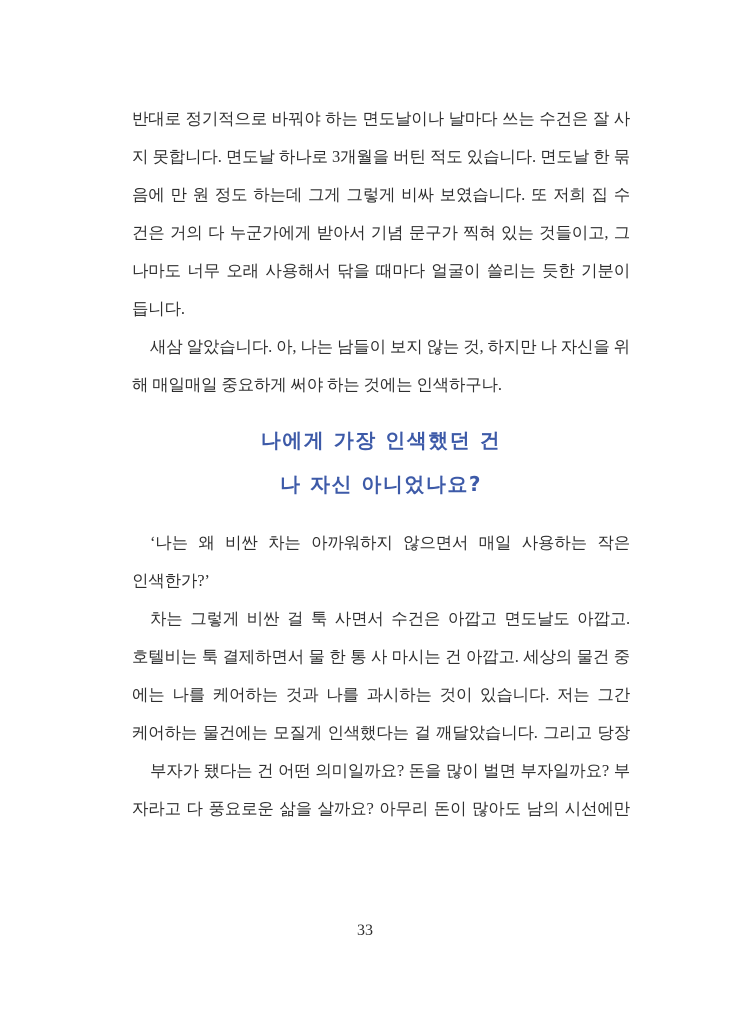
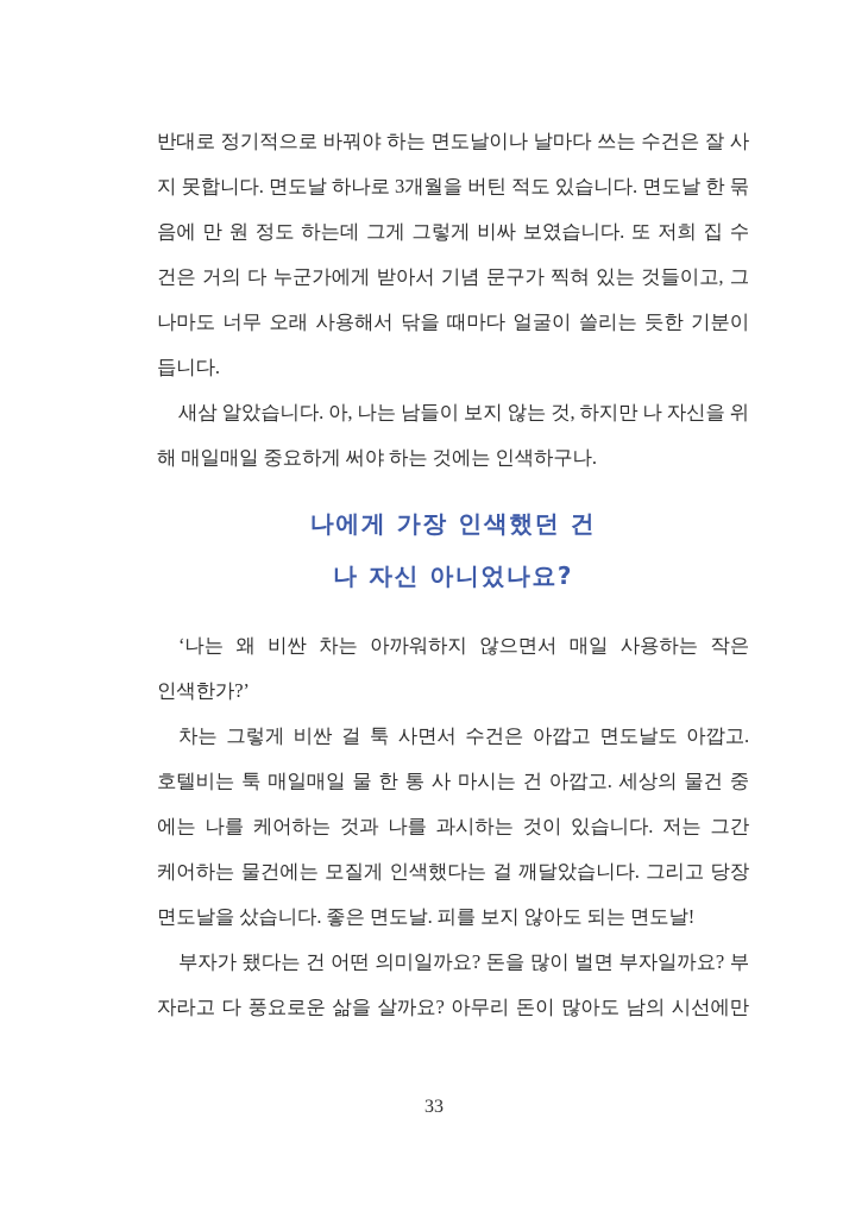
  반대로 정기적으로 바꿔야 하는 면도날이나 날마다 쓰는 수건은 잘 사
  지 못합니다. 면도날 하나로 3개월을 버틴 적도 있습니다. 면도날 한 묶
  음에 만 원 정도 하는데 그게 그렇게 비싸 보였습니다. 또 저희 집 수
  건은 거의 다 누군가에게 받아서 기념 문구가 찍혀 있는 것들이고, 그
  나마도 너무 오래 사용해서 닦을 때마다 얼굴이 쓸리는 듯한 기분이
  듭니다.
  새삼 알았습니다. 아, 나는 남들이 보지 않는 것, 하지만 나 자신을 위
  해 매일매일 중요하게 써야 하는 것에는 인색하구나.
  나에게 가장 인색했던 건
  나 자신 아니었나요?
  ‘나는 왜 비싼 차는 아까워하지 않으면서 매일 사용하는 작은
  인색한가?’
  차는 그렇게 비싼 걸 툭 사면서 수건은 아깝고 면도날도 아깝고.
- 호텔비는 툭 결제하면서 물 한 통 사 마시는 건 아깝고. 세상의 물건 중
+ 호텔비는 툭 매일매일 물 한 통 사 마시는 건 아깝고. 세상의 물건 중
  에는 나를 케어하는 것과 나를 과시하는 것이 있습니다. 저는 그간
  케어하는 물건에는 모질게 인색했다는 걸 깨달았습니다. 그리고 당장
+ 면도날을 샀습니다. 좋은 면도날. 피를 보지 않아도 되는 면도날!
  부자가 됐다는 건 어떤 의미일까요? 돈을 많이 벌면 부자일까요? 부
  자라고 다 풍요로운 삶을 살까요? 아무리 돈이 많아도 남의 시선에만
  33
